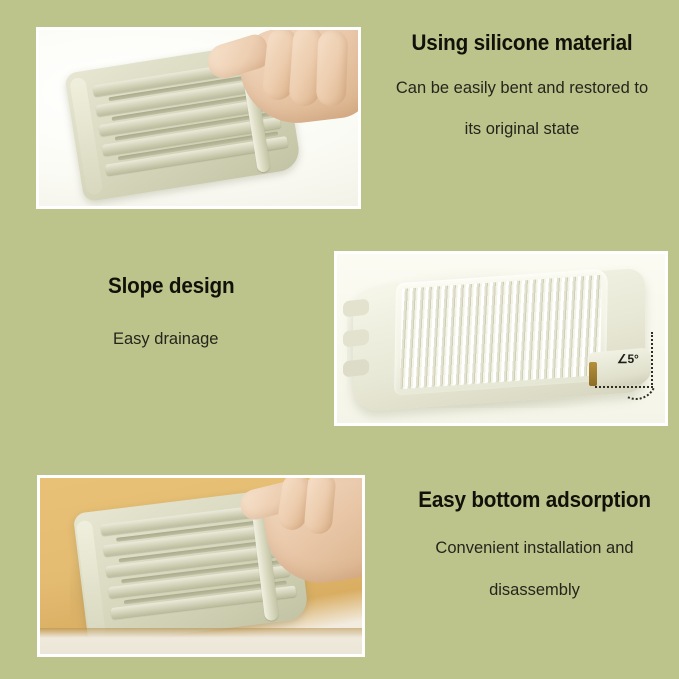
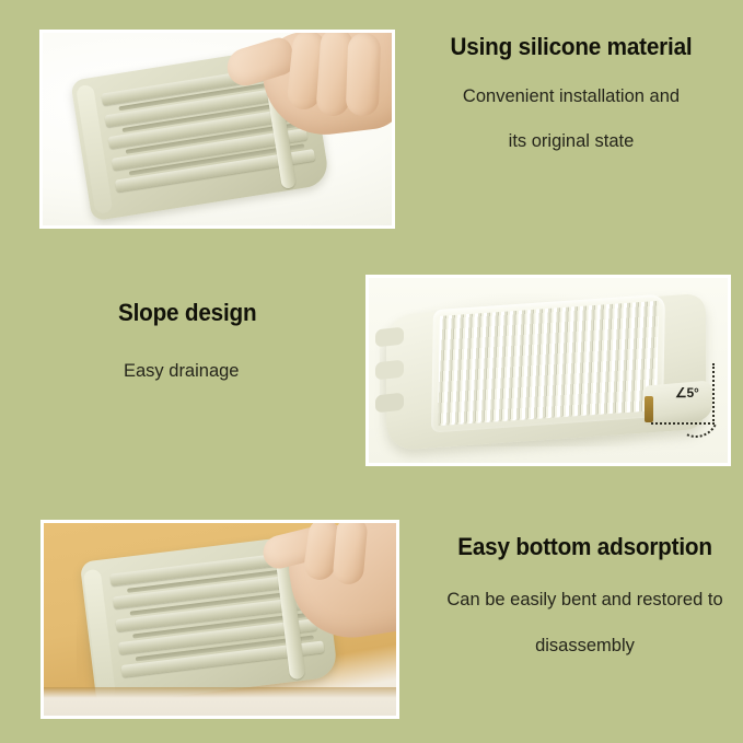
  Using silicone material
- Can be easily bent and restored to
+ Convenient installation and
  its original state
  Slope design
  Easy drainage
  ∠5°
  Easy bottom adsorption
- Convenient installation and
+ Can be easily bent and restored to
  disassembly
